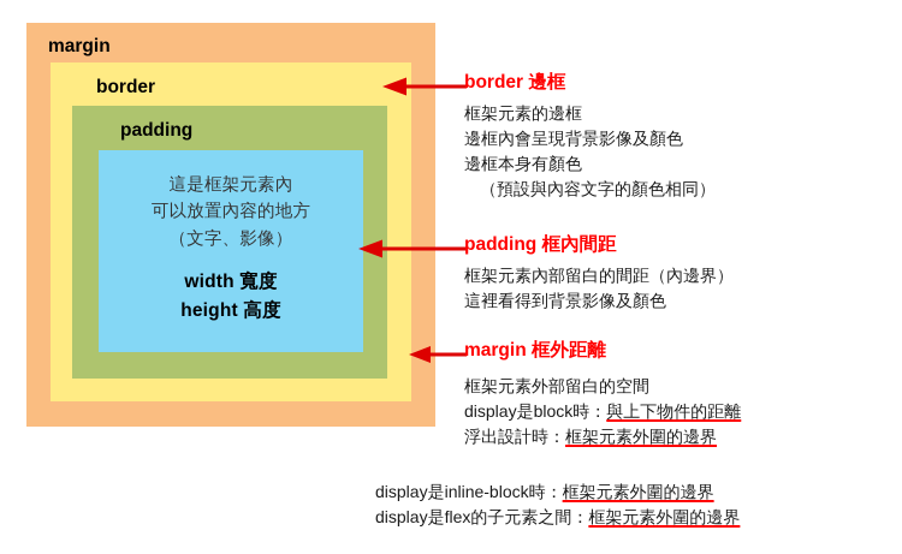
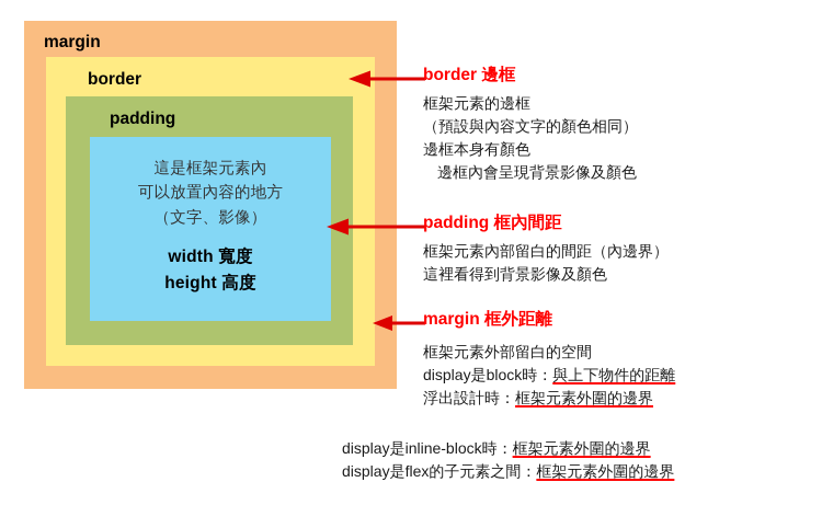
  margin
  border
  padding
  這是框架元素內
  可以放置內容的地方
  （文字、影像）
  width 寬度
  height 高度
  border 邊框
  框架元素的邊框
- 邊框內會呈現背景影像及顏色
+ （預設與內容文字的顏色相同）
  邊框本身有顏色
- （預設與內容文字的顏色相同）
+ 邊框內會呈現背景影像及顏色
  padding 框內間距
  框架元素內部留白的間距（內邊界）
  這裡看得到背景影像及顏色
  margin 框外距離
  框架元素外部留白的空間
  display是block時：與上下物件的距離
  浮出設計時：框架元素外圍的邊界
  display是inline-block時：框架元素外圍的邊界
  display是flex的子元素之間：框架元素外圍的邊界
